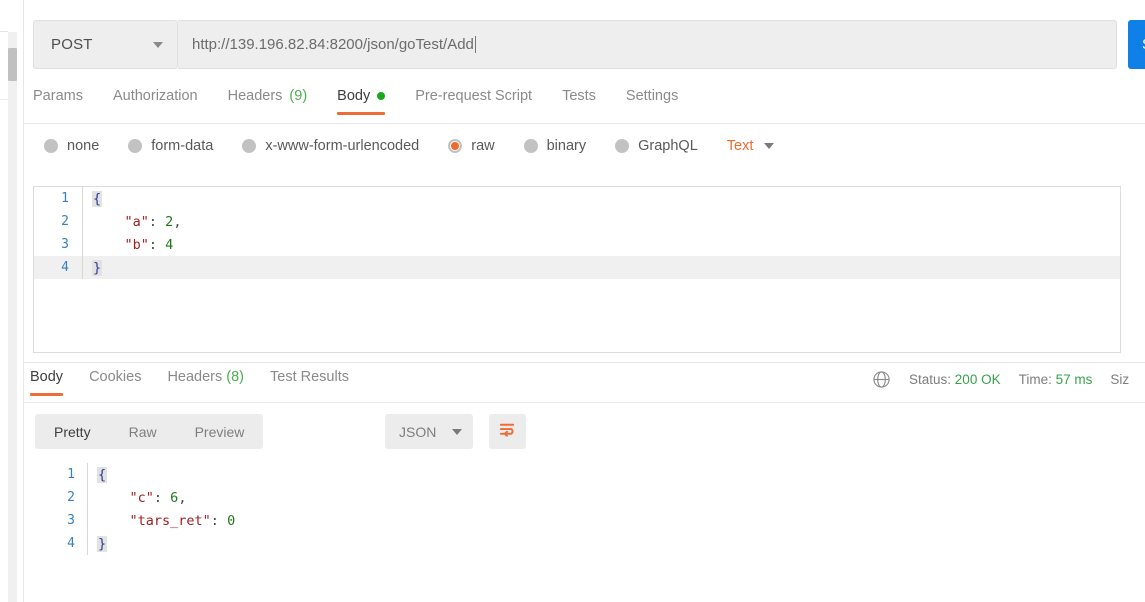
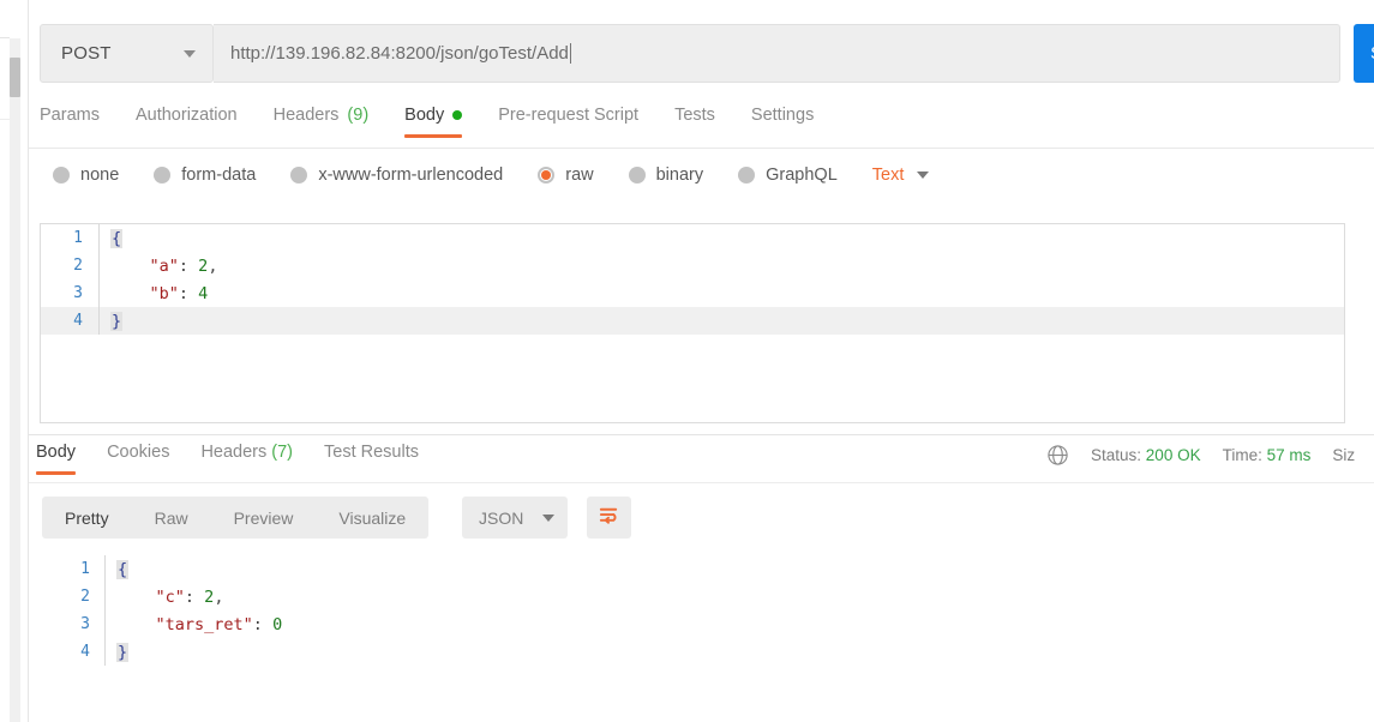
  POST
  http://139.196.82.84:8200/json/goTest/Add
  Params
  Authorization
  Headers
  (9)
  Body
  Pre-request Script
  Tests
  Settings
  none
  form-data
  x-www-form-urlencoded
  raw
  binary
  GraphQL
  Text
  1
  {
  2
  "a": 2,
  3
  "b": 4
  4
  }
  Body
  Cookies
- Headers (8)
+ Headers (7)
  Test Results
  Status: 200 OK
  Time: 57 ms
  Siz
  Pretty
  Raw
  Preview
+ Visualize
  JSON
  1
  {
  2
- "c": 6,
+ "c": 2,
  3
  "tars_ret": 0
  4
  }
